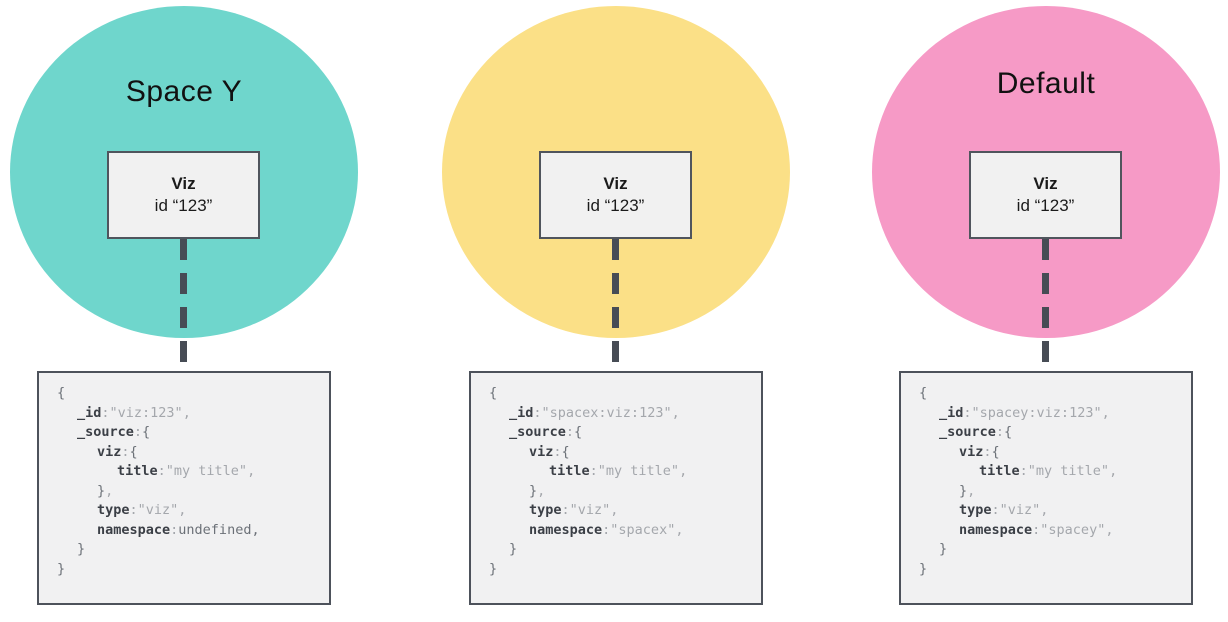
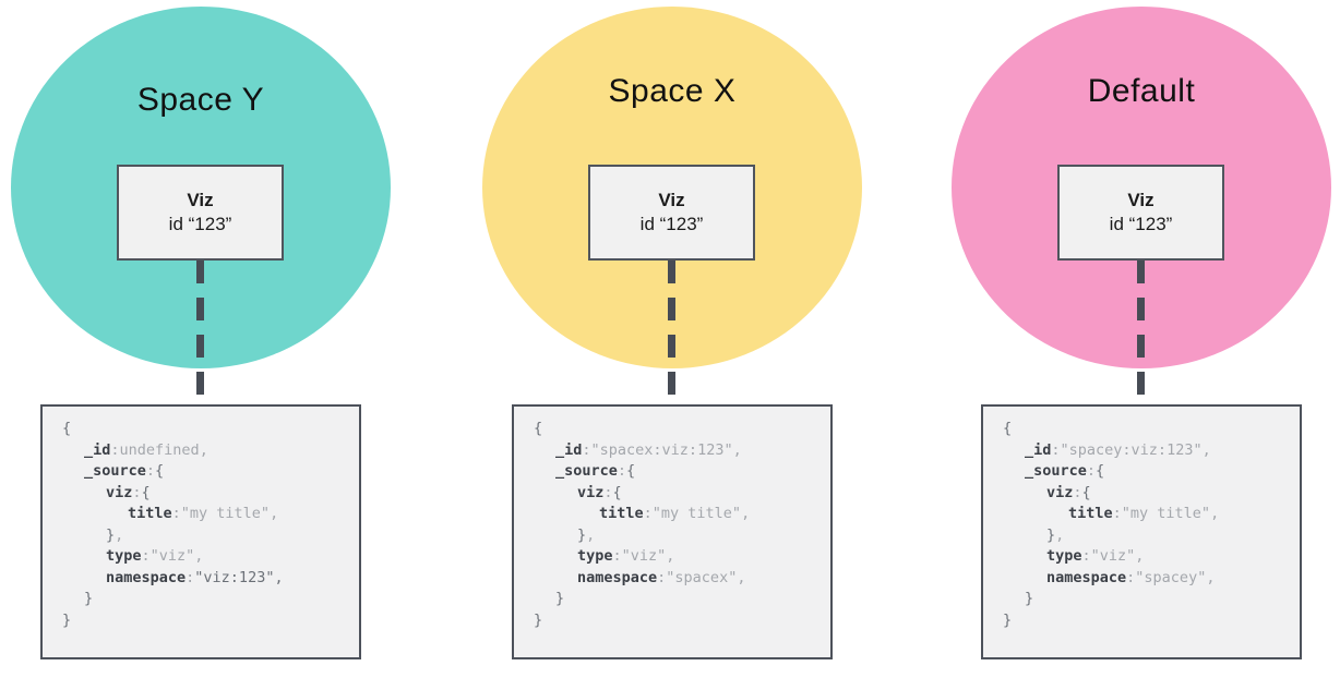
  Space Y
  Viz
  id “123”
  {
- _id:"viz:123",
+ _id:undefined,
  _source:{
  viz:{
  title:"my title",
  },
  type:"viz",
- namespace:undefined,
+ namespace:"viz:123",
  }
  }
+ Space X
  Viz
  id “123”
  {
  _id:"spacex:viz:123",
  _source:{
  viz:{
  title:"my title",
  },
  type:"viz",
  namespace:"spacex",
  }
  }
  Default
  Viz
  id “123”
  {
  _id:"spacey:viz:123",
  _source:{
  viz:{
  title:"my title",
  },
  type:"viz",
  namespace:"spacey",
  }
  }
